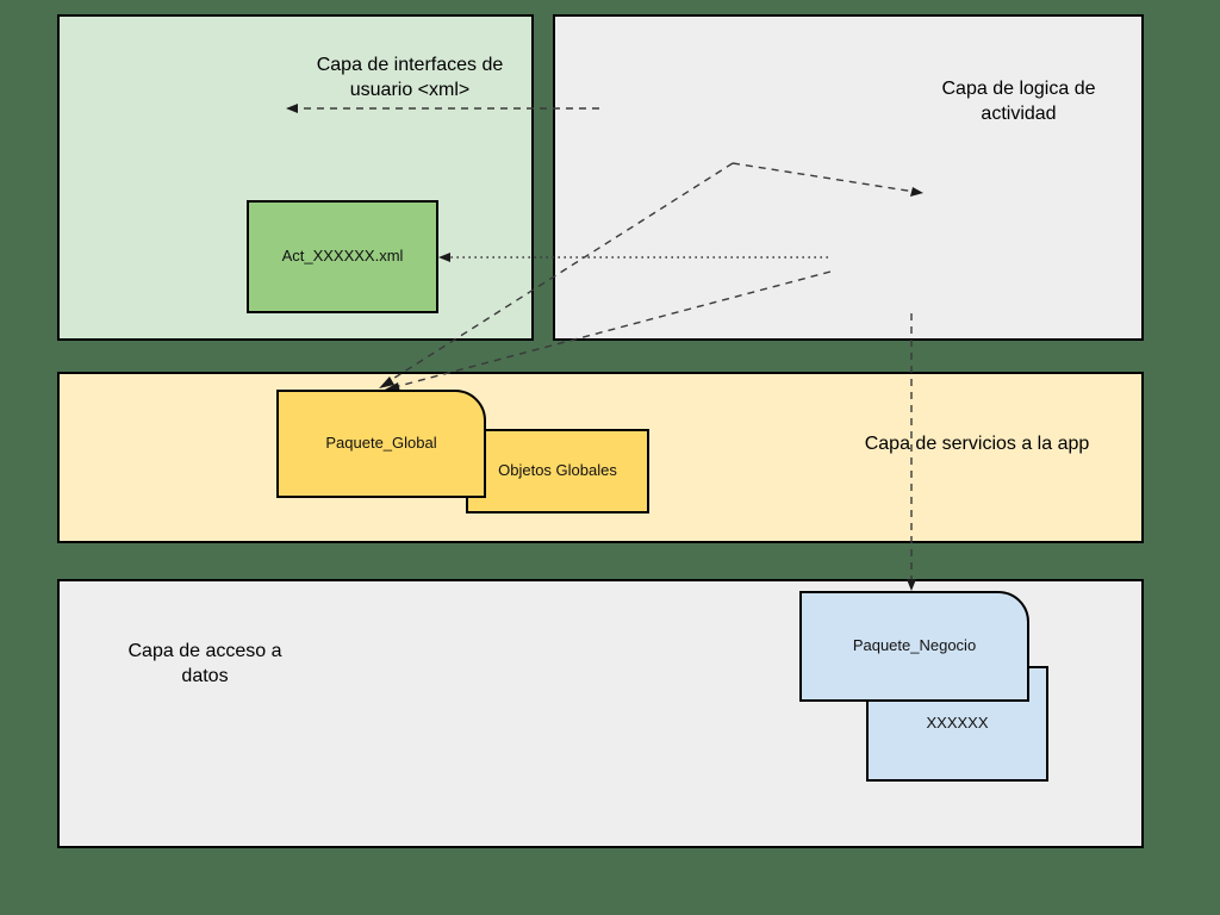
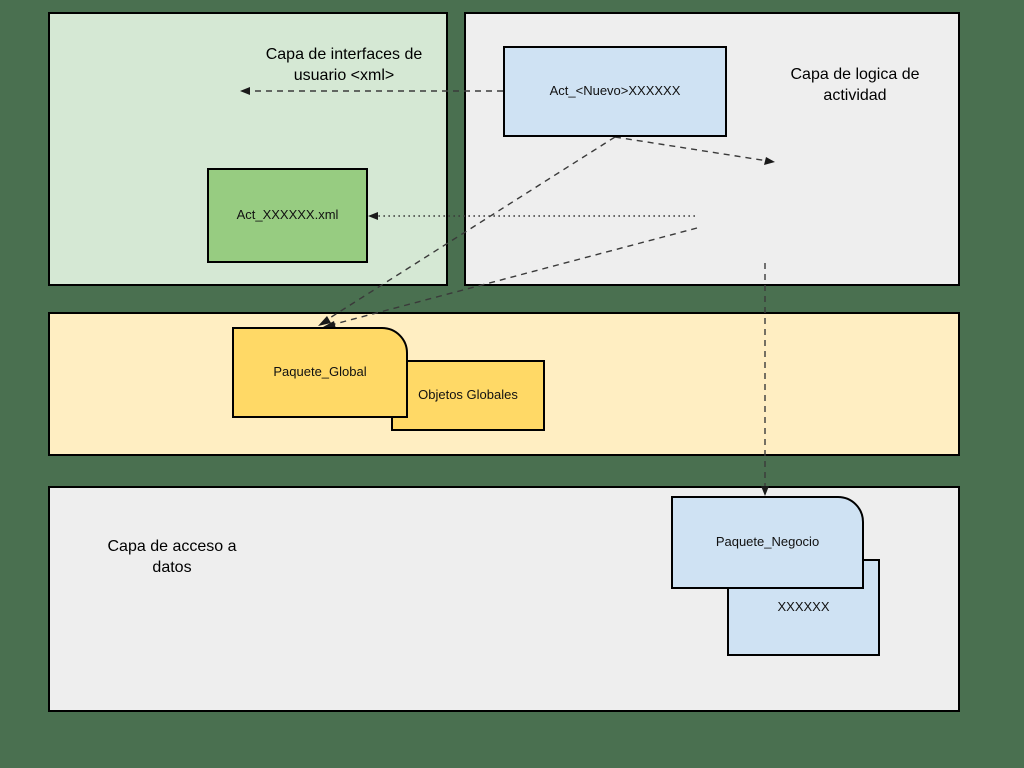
  Capa de interfaces de
  usuario <xml>
  Capa de logica de
  actividad
- Capa de servicios a la app
  Capa de acceso a
  datos
  Act_XXXXXX.xml
+ Act_<Nuevo>XXXXXX
  Objetos Globales
  Paquete_Global
  XXXXXX
  Paquete_Negocio
